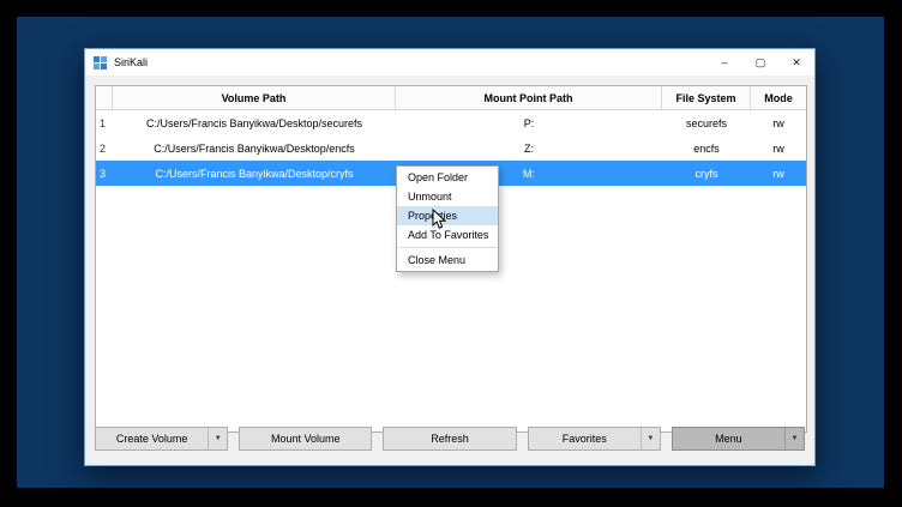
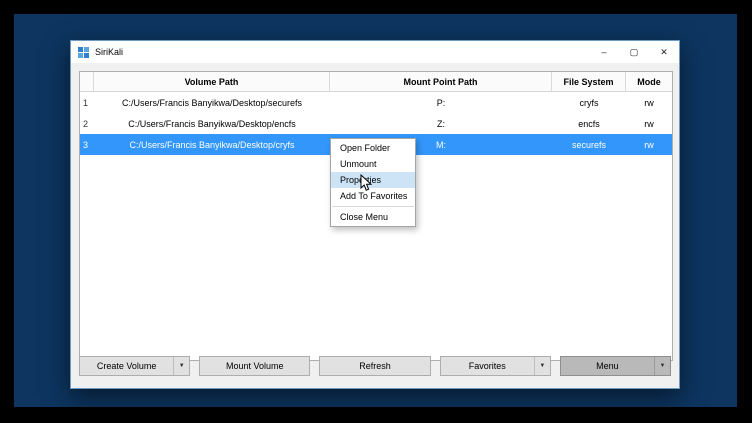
  SiriKali
  –
  ▢
  ✕
  Volume Path
  Mount Point Path
  File System
  Mode
  1
  C:/Users/Francis Banyikwa/Desktop/securefs
  P:
- securefs
+ cryfs
  rw
  2
  C:/Users/Francis Banyikwa/Desktop/encfs
  Z:
  encfs
  rw
  3
  C:/Users/Francis Banyikwa/Desktop/cryfs
  M:
- cryfs
+ securefs
  rw
  Create Volume
  Mount Volume
  Refresh
  Favorites
  Menu
  Open Folder
  Unmount
  Propties
  Add To Favorites
  Close Menu
